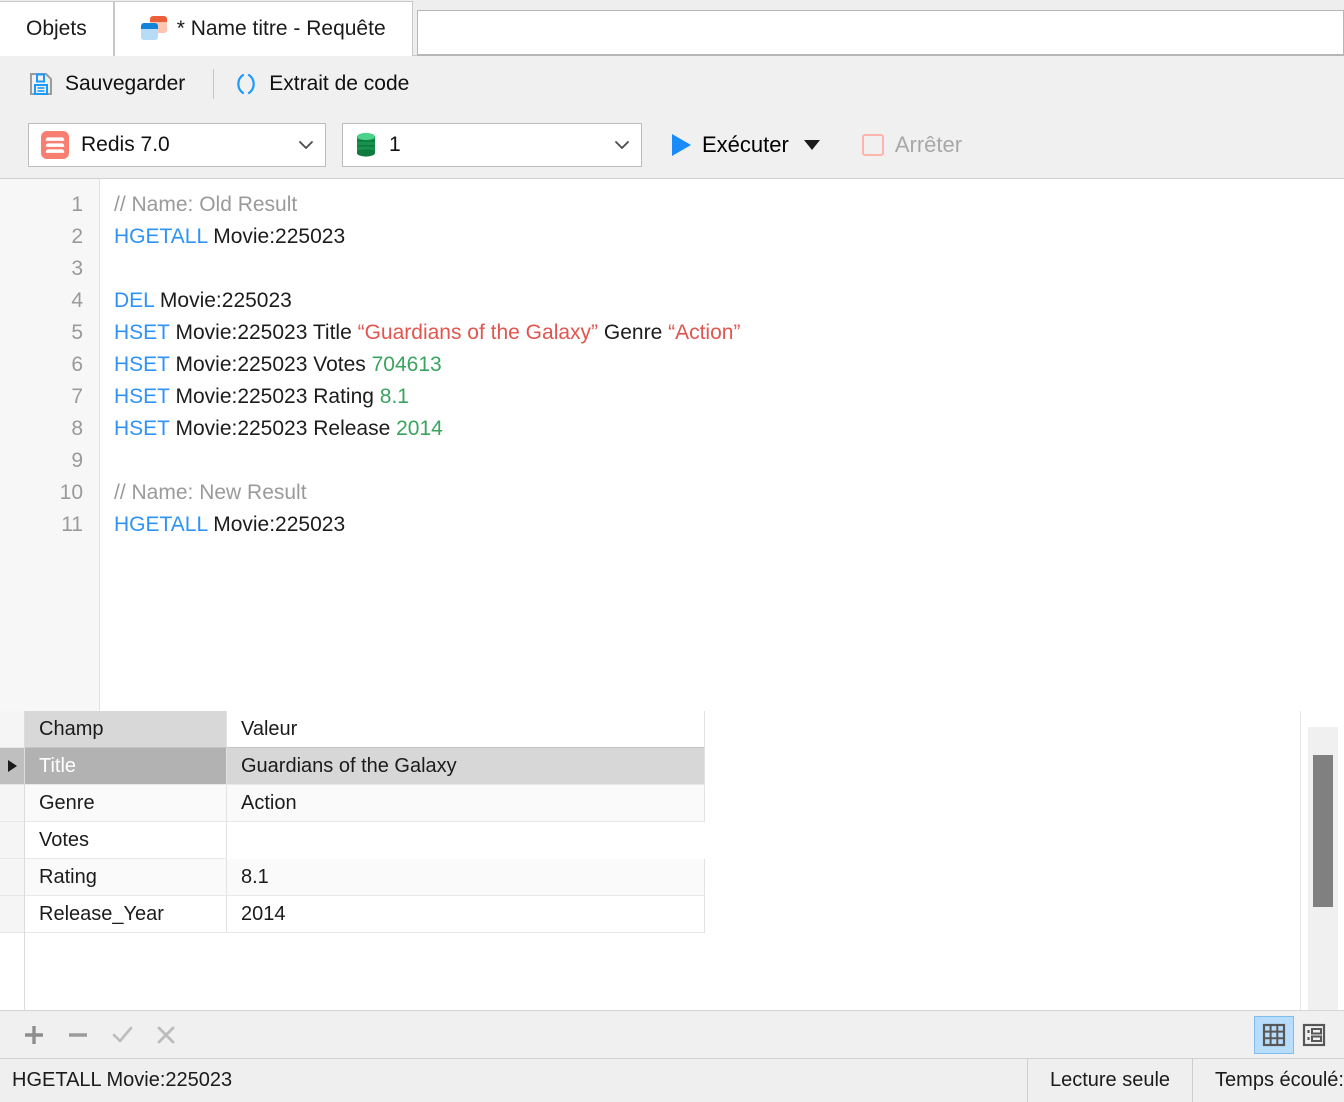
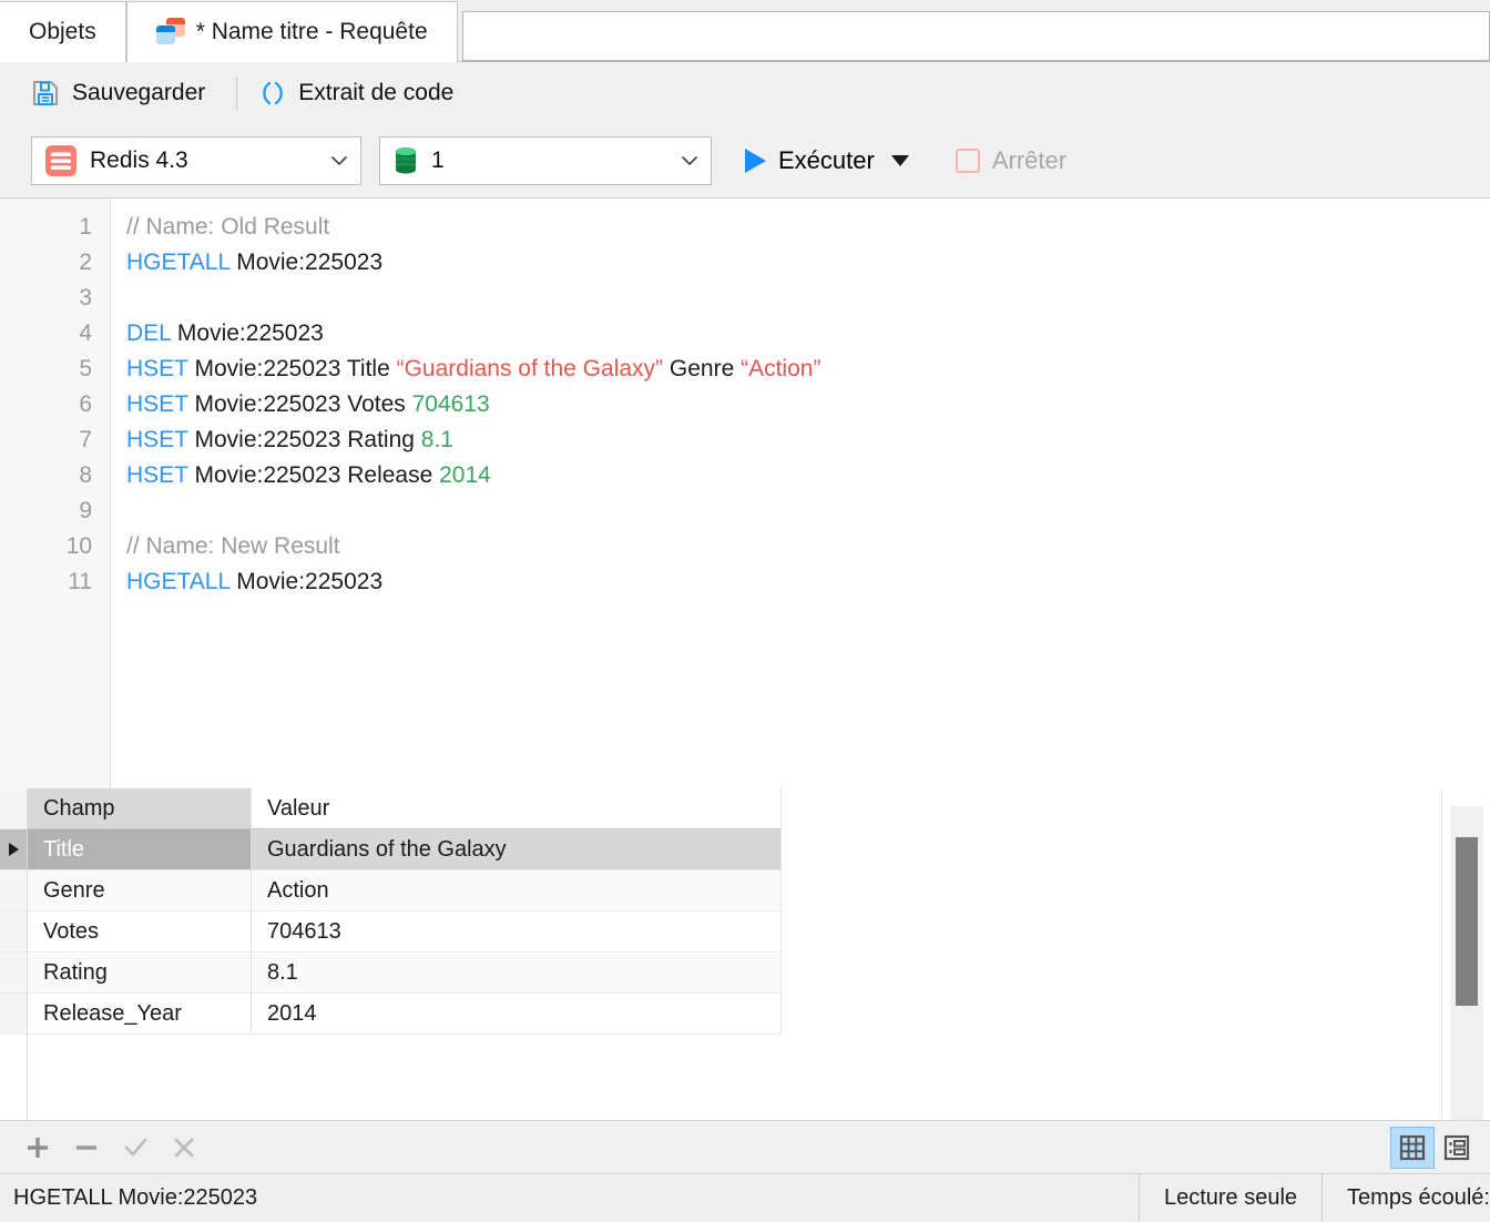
  Objets
  * Name titre - Requête
  Sauvegarder
  Extrait de code
- Redis 7.0
+ Redis 4.3
  1
  Exécuter
  Arrêter
  1
  2
  3
  4
  5
  6
  7
  8
  9
  10
  11
  // Name: Old Result
  HGETALL Movie:225023
  DEL Movie:225023
  HSET Movie:225023 Title “Guardians of the Galaxy” Genre “Action”
  HSET Movie:225023 Votes 704613
  HSET Movie:225023 Rating 8.1
  HSET Movie:225023 Release 2014
  // Name: New Result
  HGETALL Movie:225023
  Champ
  Valeur
  Title
  Guardians of the Galaxy
  Genre
  Action
  Votes
+ 704613
  Rating
  8.1
  Release_Year
  2014
  HGETALL Movie:225023
  Lecture seule
  Temps écoulé:
